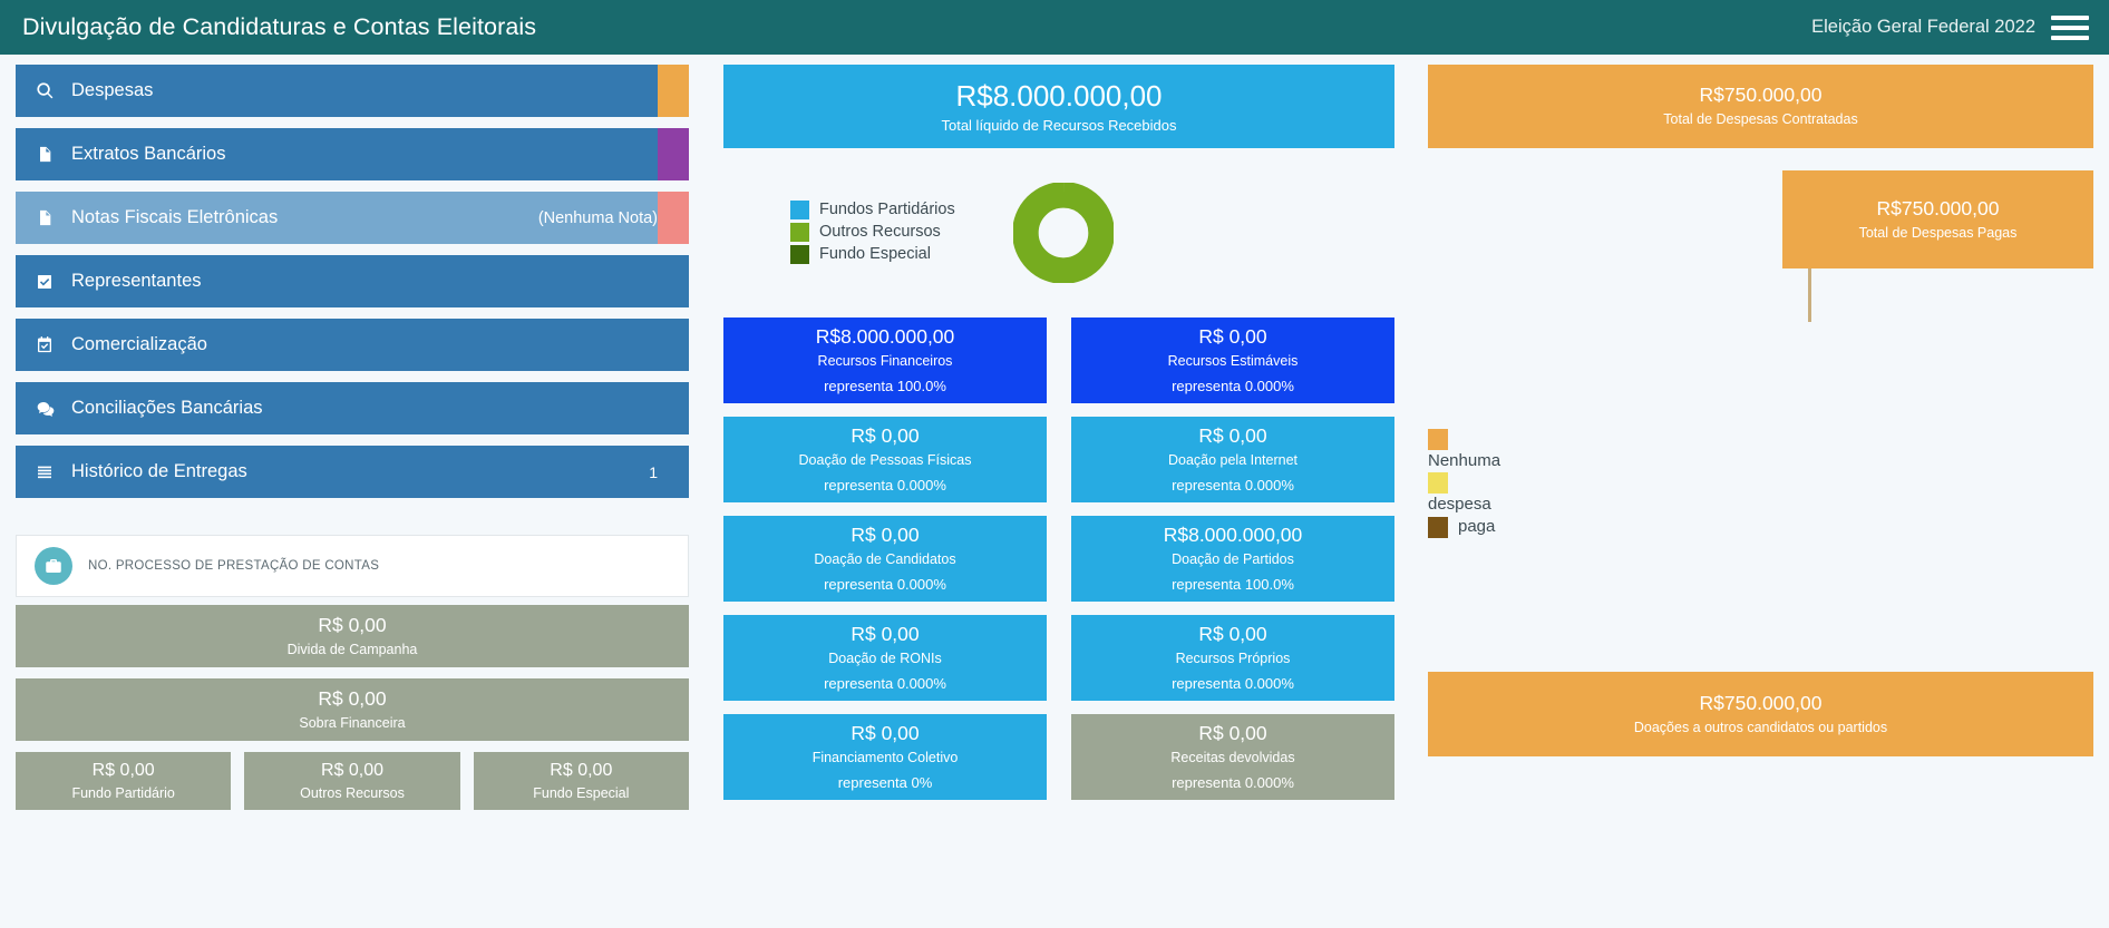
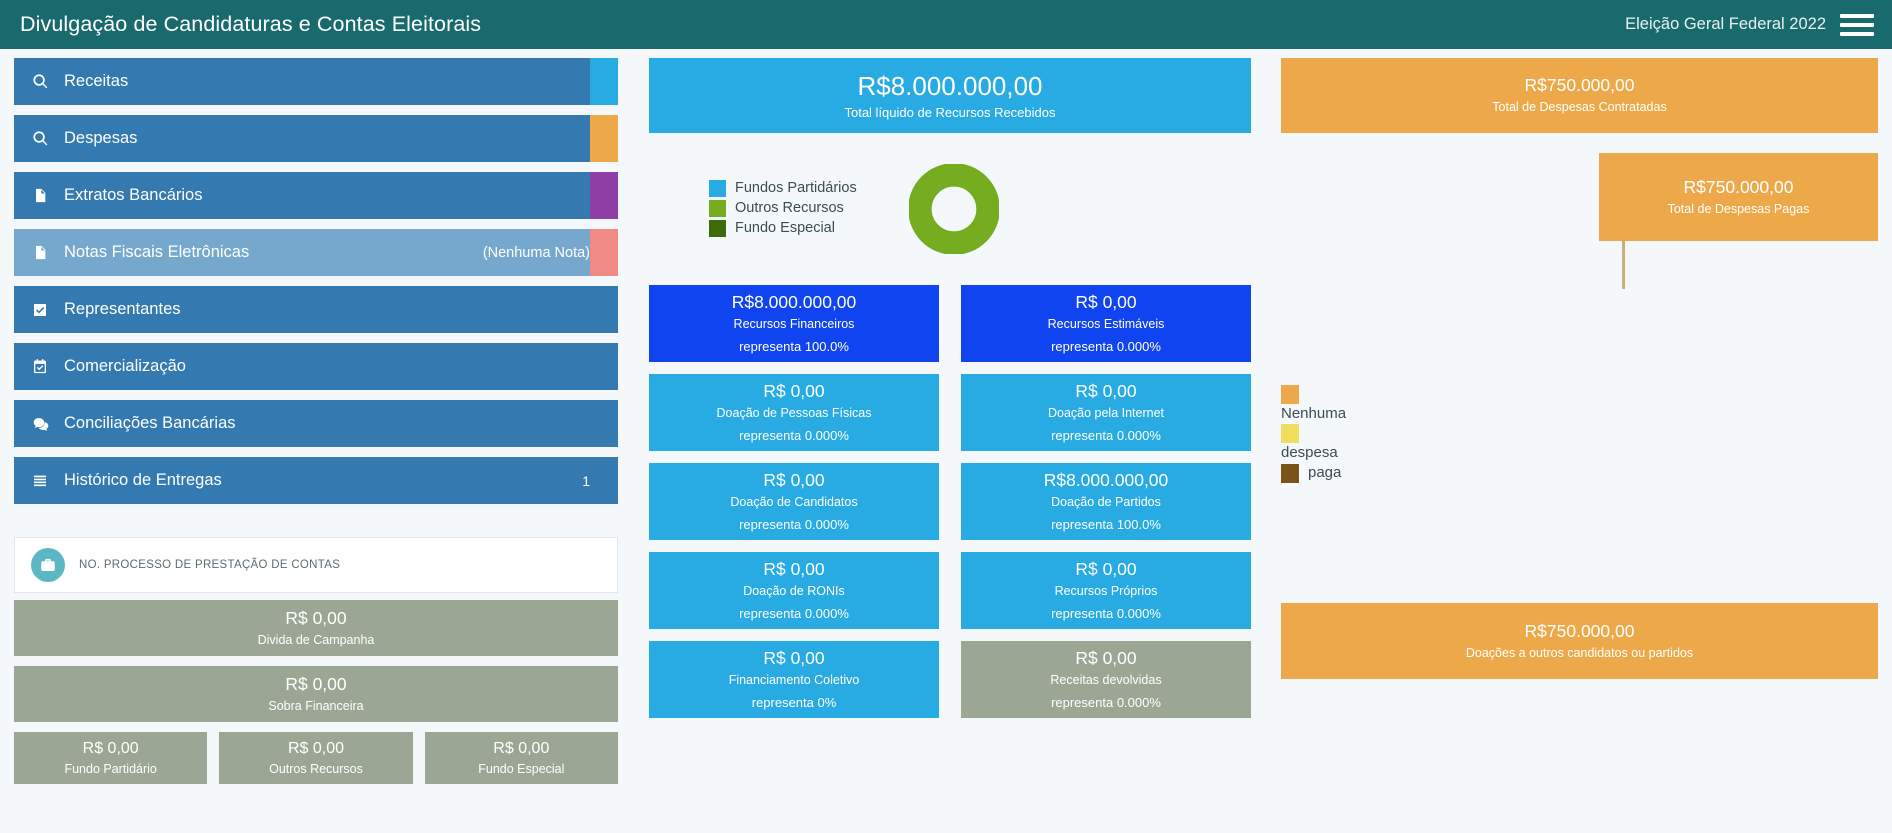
  Divulgação de Candidaturas e Contas Eleitorais
  Eleição Geral Federal 2022
+ Receitas
  Despesas
  Extratos Bancários
  Notas Fiscais Eletrônicas
  (Nenhuma Nota)
  Representantes
  Comercialização
  Conciliações Bancárias
  Histórico de Entregas
  1
  NO. PROCESSO DE PRESTAÇÃO DE CONTAS
  R$ 0,00
  Divida de Campanha
  R$ 0,00
  Sobra Financeira
  R$ 0,00
  Fundo Partidário
  R$ 0,00
  Outros Recursos
  R$ 0,00
  Fundo Especial
  R$8.000.000,00
  Total líquido de Recursos Recebidos
  Fundos Partidários
  Outros Recursos
  Fundo Especial
  R$8.000.000,00
  Recursos Financeiros
  representa 100.0%
  R$ 0,00
  Recursos Estimáveis
  representa 0.000%
  R$ 0,00
  Doação de Pessoas Físicas
  representa 0.000%
  R$ 0,00
  Doação pela Internet
  representa 0.000%
  R$ 0,00
  Doação de Candidatos
  representa 0.000%
  R$8.000.000,00
  Doação de Partidos
  representa 100.0%
  R$ 0,00
  Doação de RONIs
  representa 0.000%
  R$ 0,00
  Recursos Próprios
  representa 0.000%
  R$ 0,00
  Financiamento Coletivo
  representa 0%
  R$ 0,00
  Receitas devolvidas
  representa 0.000%
  R$750.000,00
  Total de Despesas Contratadas
  R$750.000,00
  Total de Despesas Pagas
  Nenhuma
  despesa
  paga
  R$750.000,00
  Doações a outros candidatos ou partidos
